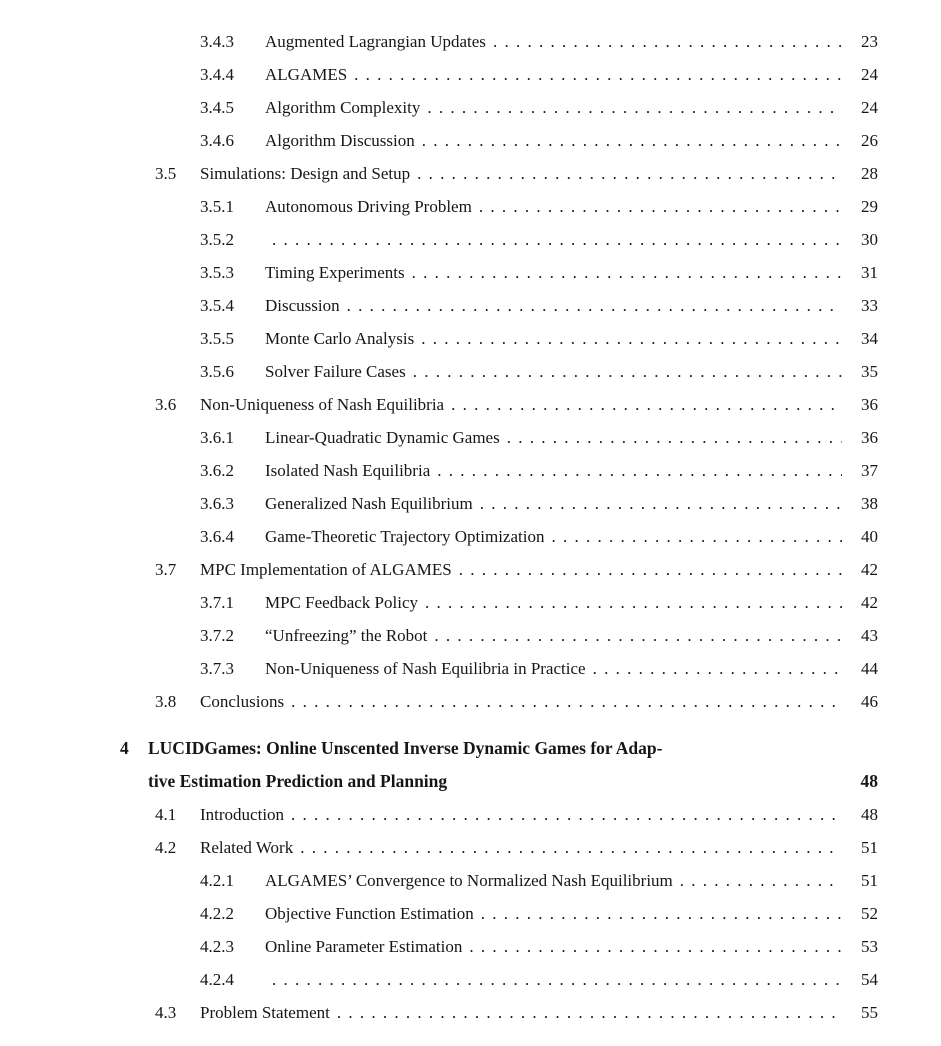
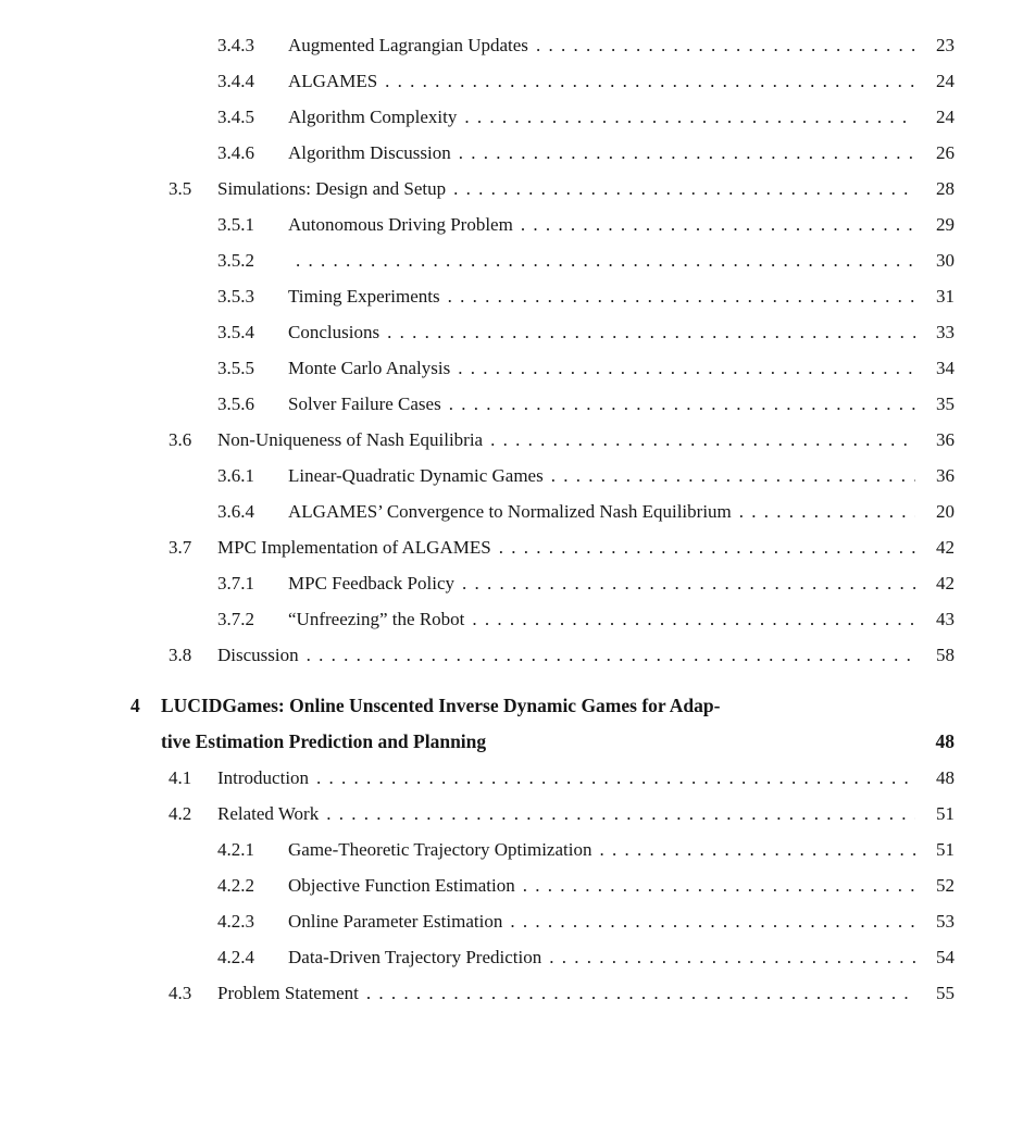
  3.4.3
  Augmented Lagrangian Updates
  23
  3.4.4
  ALGAMES
  24
  3.4.5
  Algorithm Complexity
  24
  3.4.6
  Algorithm Discussion
  26
  3.5
  Simulations: Design and Setup
  28
  3.5.1
  Autonomous Driving Problem
  29
  3.5.2
  30
  3.5.3
  Timing Experiments
  31
  3.5.4
- Discussion
+ Conclusions
  33
  3.5.5
  Monte Carlo Analysis
  34
  3.5.6
  Solver Failure Cases
  35
  3.6
  Non-Uniqueness of Nash Equilibria
  36
  3.6.1
  Linear-Quadratic Dynamic Games
  36
- 3.6.2
- Isolated Nash Equilibria
- 37
- 3.6.3
- Generalized Nash Equilibrium
- 38
  3.6.4
- Game-Theoretic Trajectory Optimization
+ ALGAMES’ Convergence to Normalized Nash Equilibrium
- 40
+ 20
  3.7
  MPC Implementation of ALGAMES
  42
  3.7.1
  MPC Feedback Policy
  42
  3.7.2
  “Unfreezing” the Robot
  43
- 3.7.3
- Non-Uniqueness of Nash Equilibria in Practice
- 44
  3.8
- Conclusions
+ Discussion
- 46
+ 58
  4
  LUCIDGames: Online Unscented Inverse Dynamic Games for Adap-
  tive Estimation Prediction and Planning
  48
  4.1
  Introduction
  48
  4.2
  Related Work
  51
  4.2.1
- ALGAMES’ Convergence to Normalized Nash Equilibrium
+ Game-Theoretic Trajectory Optimization
  51
  4.2.2
  Objective Function Estimation
  52
  4.2.3
  Online Parameter Estimation
  53
  4.2.4
+ Data-Driven Trajectory Prediction
  54
  4.3
  Problem Statement
  55
